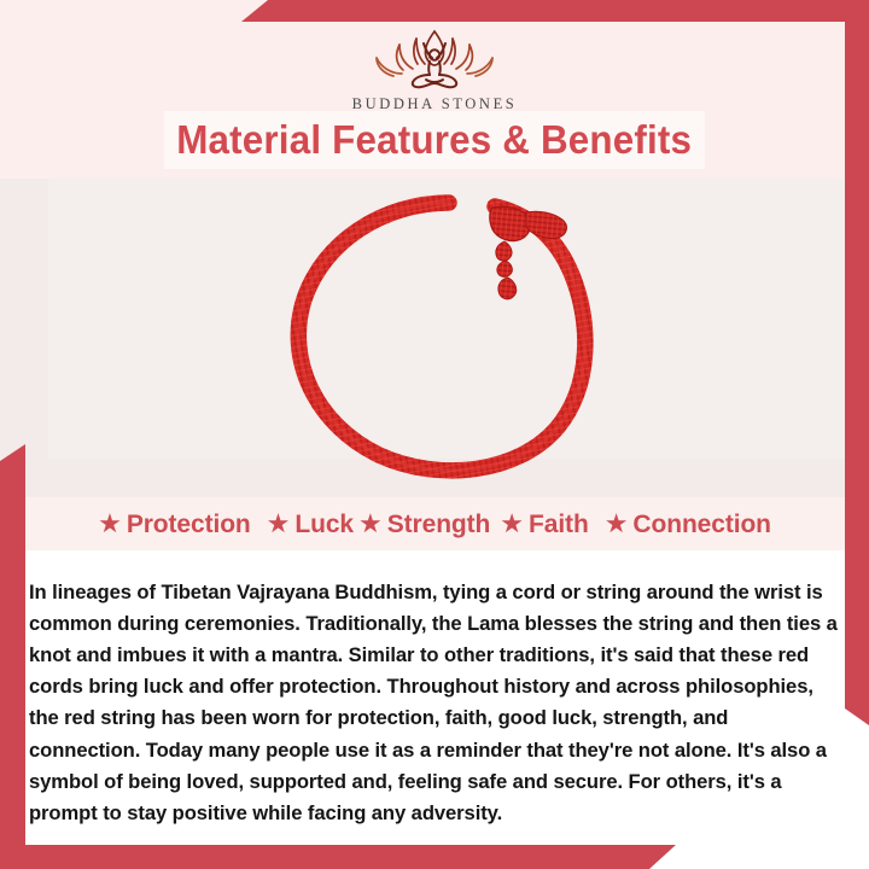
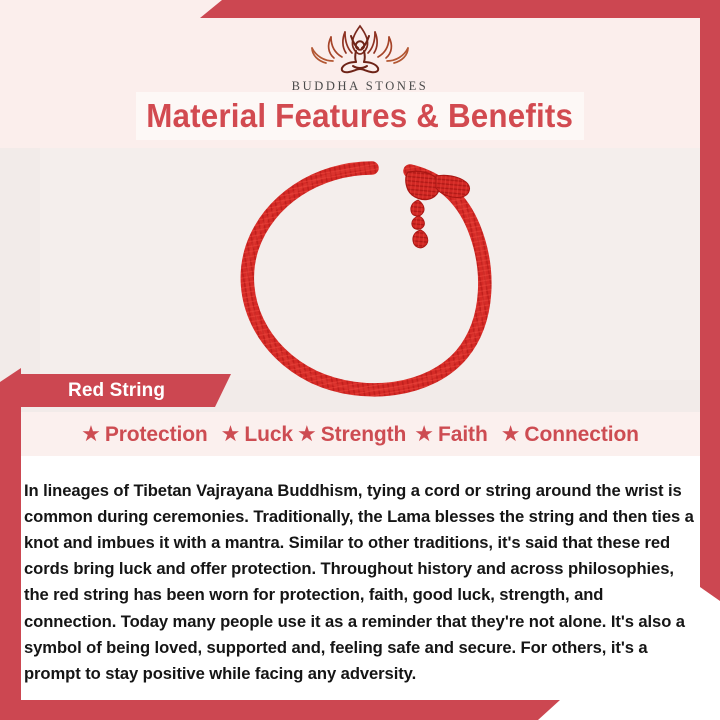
  BUDDHA STONES
  Material Features & Benefits
+ Red String
  ★
  Protection
  ★
  Luck
  ★
  Strength
  ★
  Faith
  ★
  Connection
  In lineages of Tibetan Vajrayana Buddhism, tying a cord or string around the wrist is common during ceremonies. Traditionally, the Lama blesses the string and then ties a knot and imbues it with a mantra. Similar to other traditions, it's said that these red cords bring luck and offer protection. Throughout history and across philosophies, the red string has been worn for protection, faith, good luck, strength, and connection. Today many people use it as a reminder that they're not alone. It's also a symbol of being loved, supported and, feeling safe and secure. For others, it's a prompt to stay positive while facing any adversity.
